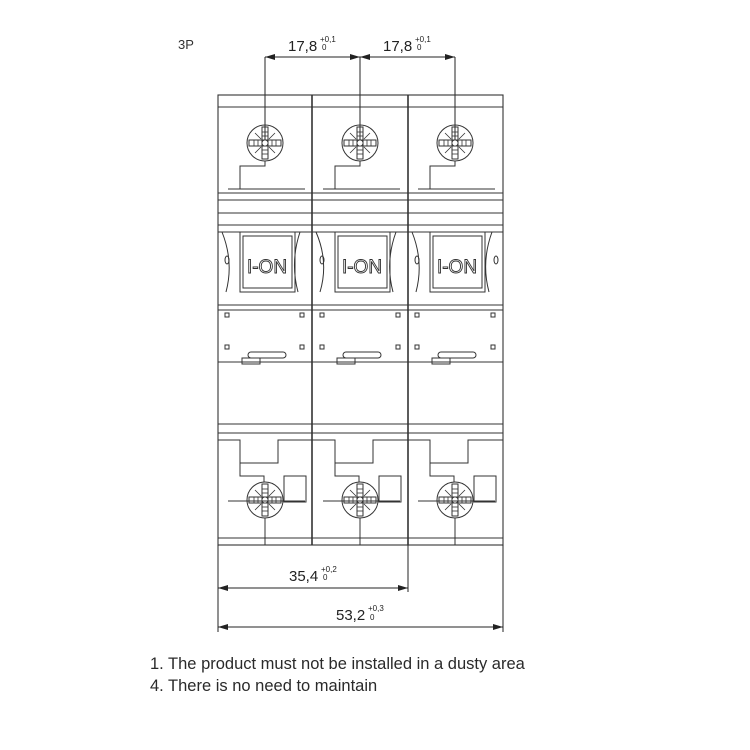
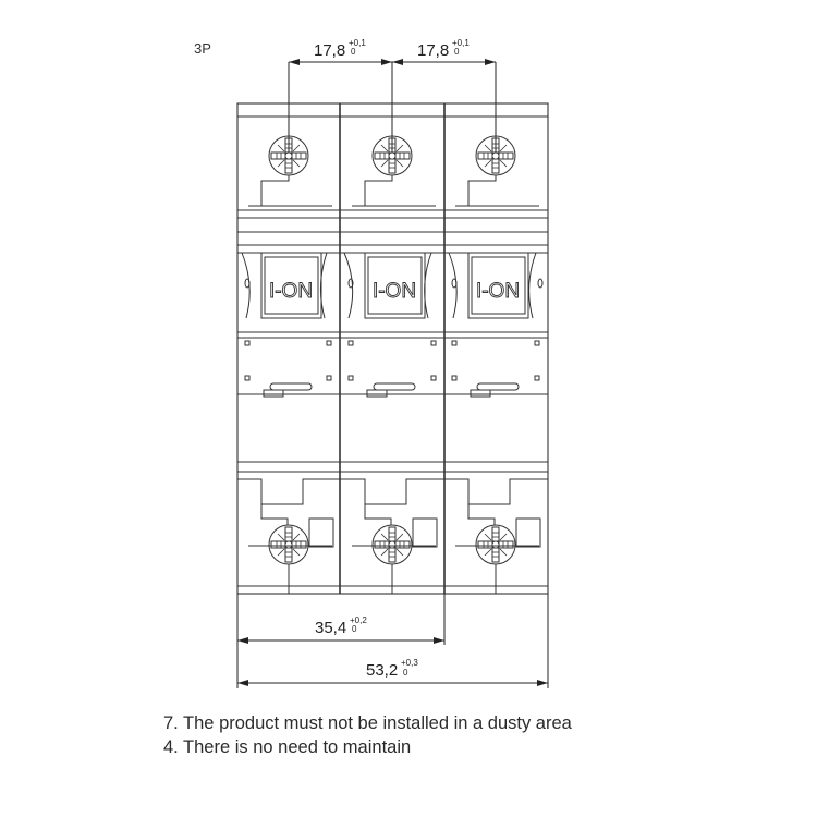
  3P
  17,8
  +0,1
  0
  17,8
  +0,1
  0
  I-ON
  I-ON
  I-ON
  35,4
  +0,2
  0
  53,2
  +0,3
  0
- 1. The product must not be installed in a dusty area
+ 7. The product must not be installed in a dusty area
  4. There is no need to maintain
